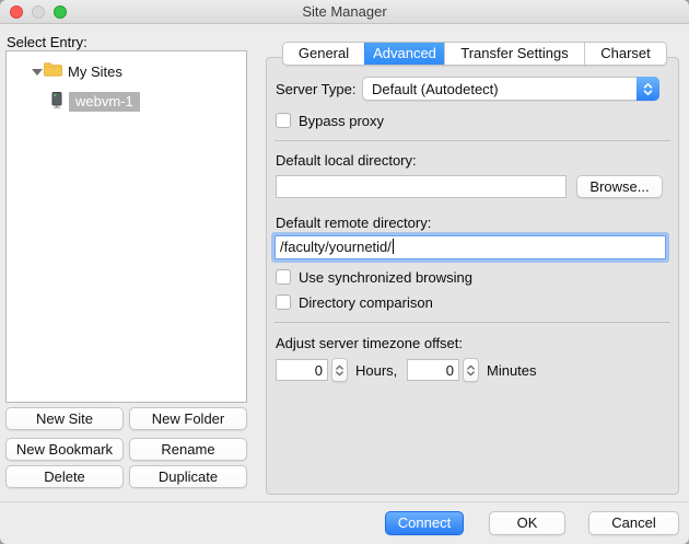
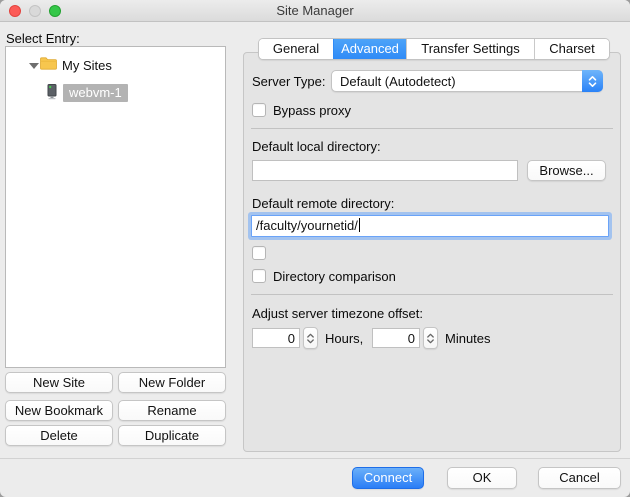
  Site Manager
  Select Entry:
  My Sites
  webvm-1
  New Site
  New Folder
  New Bookmark
  Rename
  Delete
  Duplicate
  General
  Advanced
  Transfer Settings
  Charset
  Server Type:
  Default (Autodetect)
  Bypass proxy
  Default local directory:
  Browse...
  Default remote directory:
  /faculty/yournetid/
- Use synchronized browsing
  Directory comparison
  Adjust server timezone offset:
  0
  Hours,
  0
  Minutes
  Connect
  OK
  Cancel
